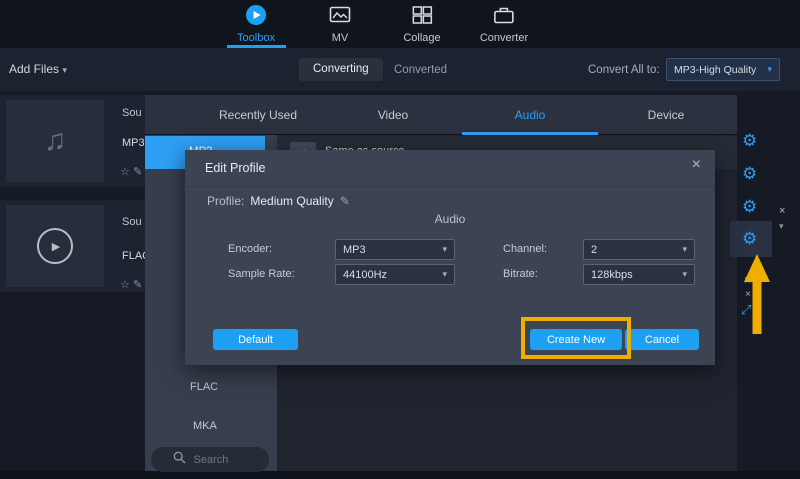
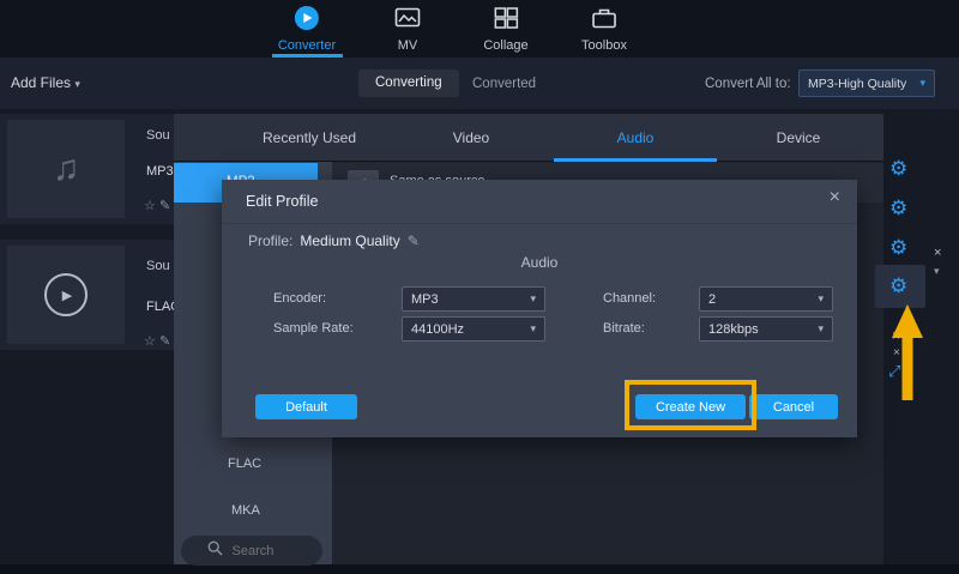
- Toolbox
+ Converter
  MV
  Collage
- Converter
+ Toolbox
  Add Files ▾
  Converting
  Converted
  Convert All to:
  MP3-High Quality
  ▾
  ♫
  Sou
  MP3
  ☆ ✎
  ▶
  Sou
  FLA
  ☆ ✎
  Recently Used
  Video
  Audio
  Device
  FLAC
  MKA
  Search
  Edit Profile
  ×
  Profile:
  Medium Quality
  ✎
  Audio
  Encoder:
  MP3
  ▾
  Channel:
  2
  ▾
  Sample Rate:
  44100Hz
  ▾
  Bitrate:
  128kbps
  ▾
  Default
  Create New
  Cancel
  ⚙
  ⚙
  ⚙
  ⚙
  ×
  ⤢
  ×
  ▾
